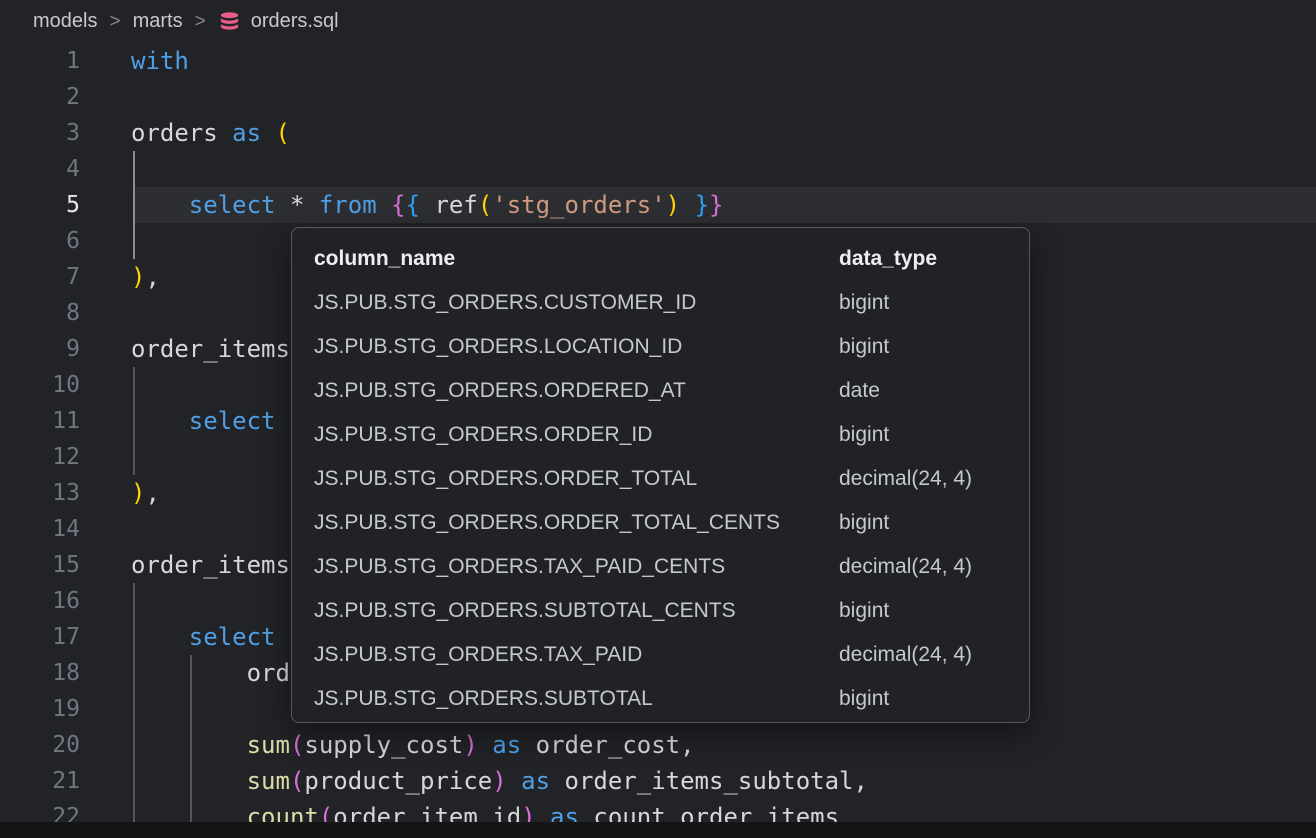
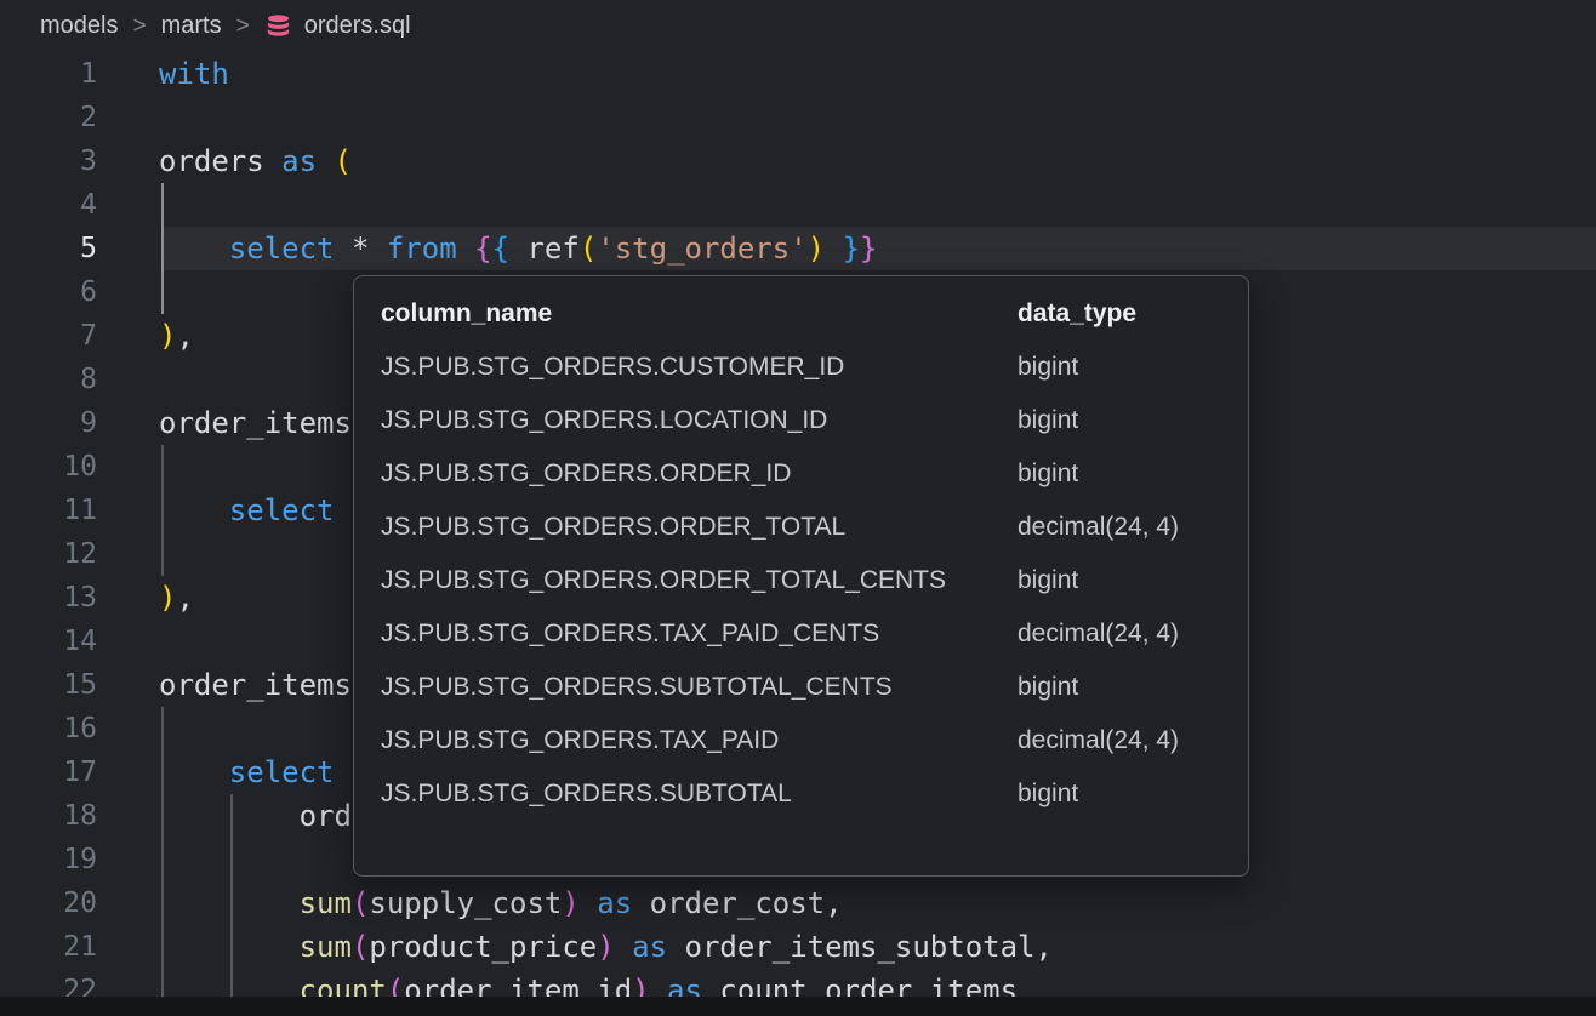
  models
  >
  marts
  >
  orders.sql
  1
  with
  2
  3
  orders as (
  4
  5
  select * from {{ ref('stg_orders') }}
  6
  7
  ),
  8
  9
  order_items
  10
  11
  select
  12
  13
  ),
  14
  15
  order_items
  16
  17
  select
  18
  ord
  19
  20
  sum(supply_cost) as order_cost,
  21
  sum(product_price) as order_items_subtotal,
  22
  count(order_item_id) as count_order_items
  column_name
  data_type
  JS.PUB.STG_ORDERS.CUSTOMER_ID
  bigint
  JS.PUB.STG_ORDERS.LOCATION_ID
  bigint
- JS.PUB.STG_ORDERS.ORDERED_AT
- date
  JS.PUB.STG_ORDERS.ORDER_ID
  bigint
  JS.PUB.STG_ORDERS.ORDER_TOTAL
  decimal(24, 4)
  JS.PUB.STG_ORDERS.ORDER_TOTAL_CENTS
  bigint
  JS.PUB.STG_ORDERS.TAX_PAID_CENTS
  decimal(24, 4)
  JS.PUB.STG_ORDERS.SUBTOTAL_CENTS
  bigint
  JS.PUB.STG_ORDERS.TAX_PAID
  decimal(24, 4)
  JS.PUB.STG_ORDERS.SUBTOTAL
  bigint
